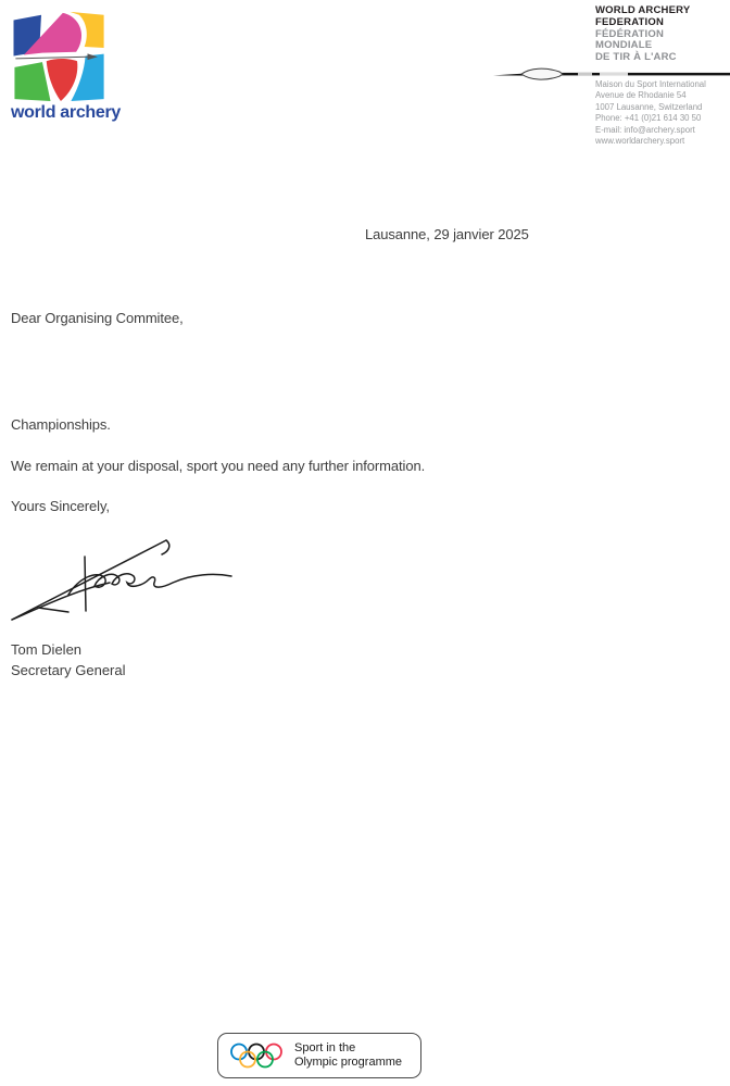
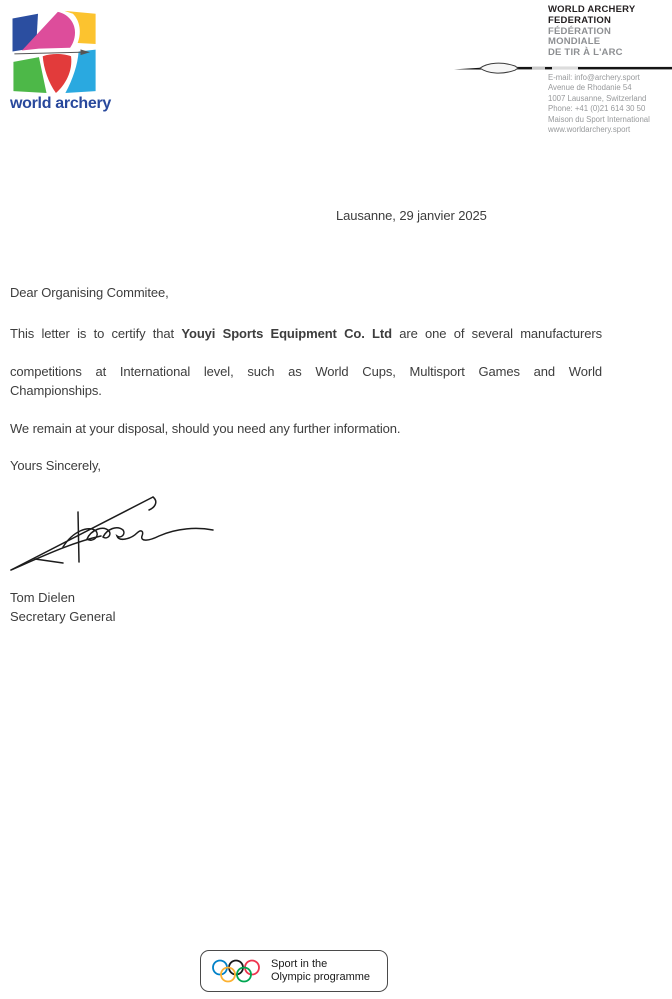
  world archery
  WORLD ARCHERY
  FEDERATION
  FÉDÉRATION
  MONDIALE
  DE TIR À L'ARC
- Maison du Sport International
+ E-mail: info@archery.sport
  Avenue de Rhodanie 54
  1007 Lausanne, Switzerland
  Phone: +41 (0)21 614 30 50
- E-mail: info@archery.sport
+ Maison du Sport International
  www.worldarchery.sport
  Lausanne, 29 janvier 2025
  Dear Organising Commitee,
+ This letter is to certify that Youyi Sports Equipment Co. Ltd are one of several manufacturers
+ competitions at International level, such as World Cups, Multisport Games and World
  Championships.
- We remain at your disposal, sport you need any further information.
+ We remain at your disposal, should you need any further information.
  Yours Sincerely,
  Tom Dielen
  Secretary General
  Sport in the
  Olympic programme
